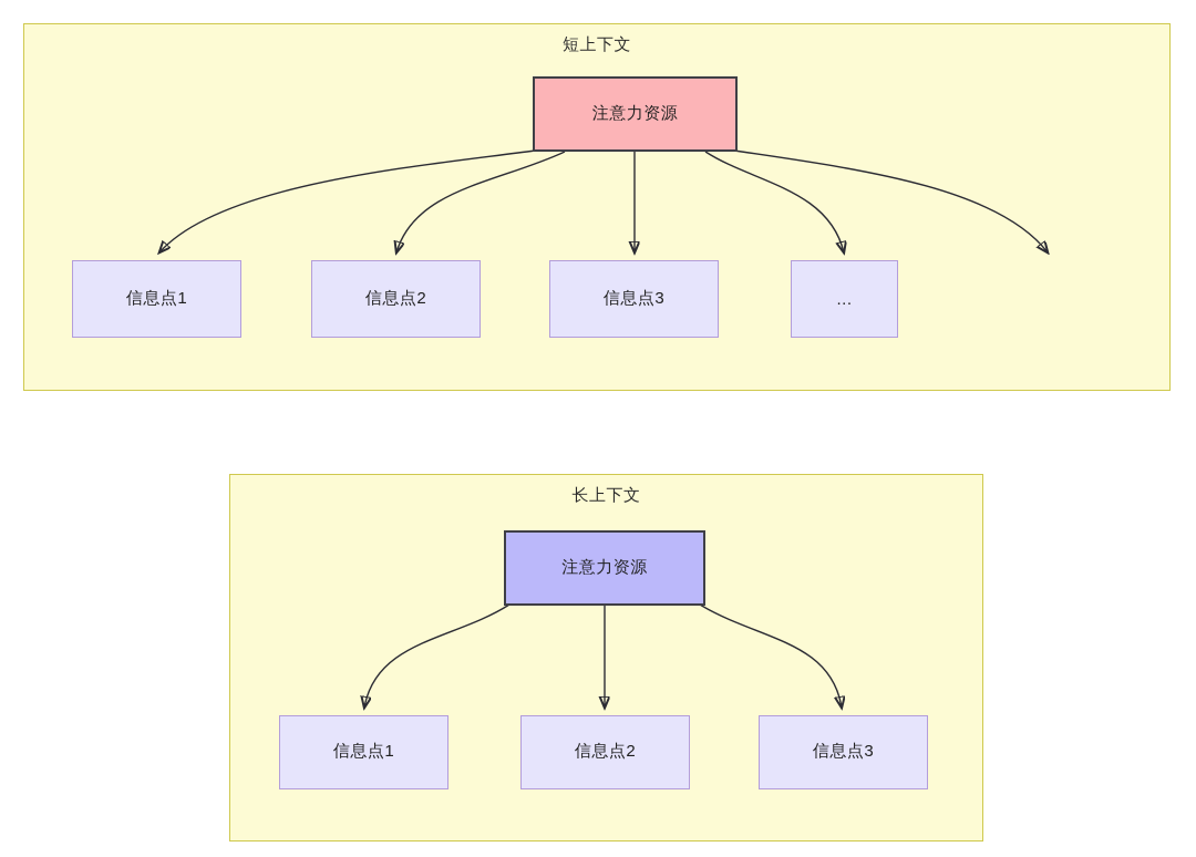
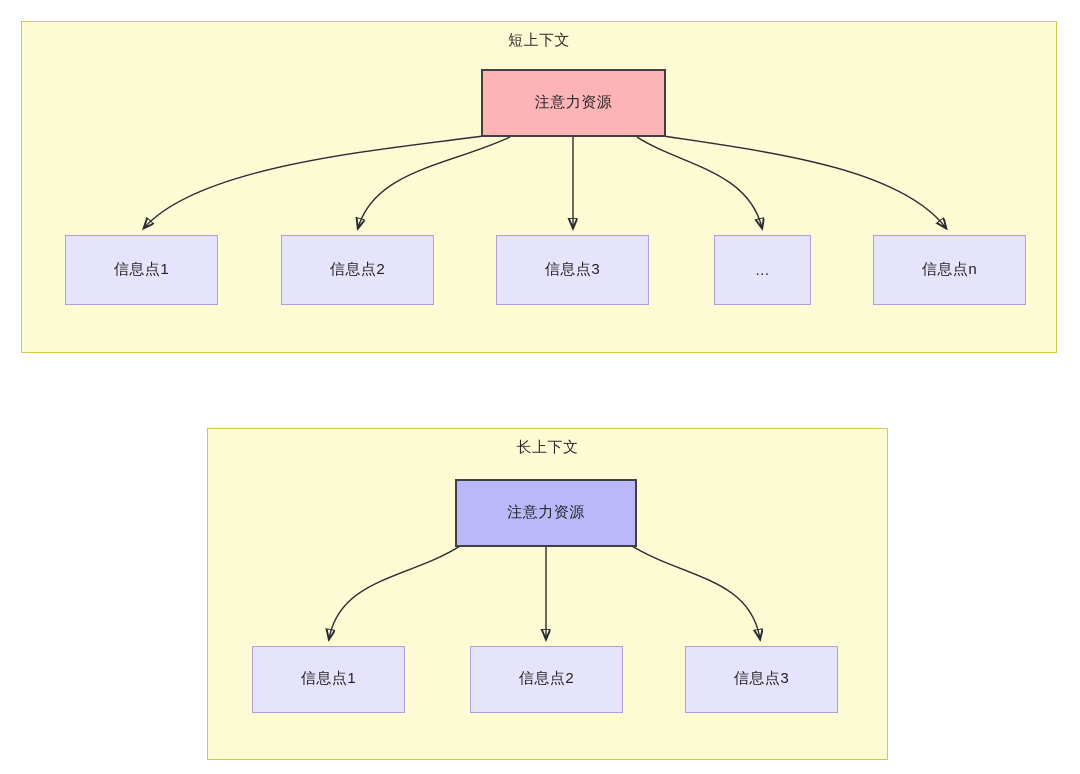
  短上下文
  注意力资源
  信息点1
  信息点2
  信息点3
  ...
+ 信息点n
  长上下文
  注意力资源
  信息点1
  信息点2
  信息点3
